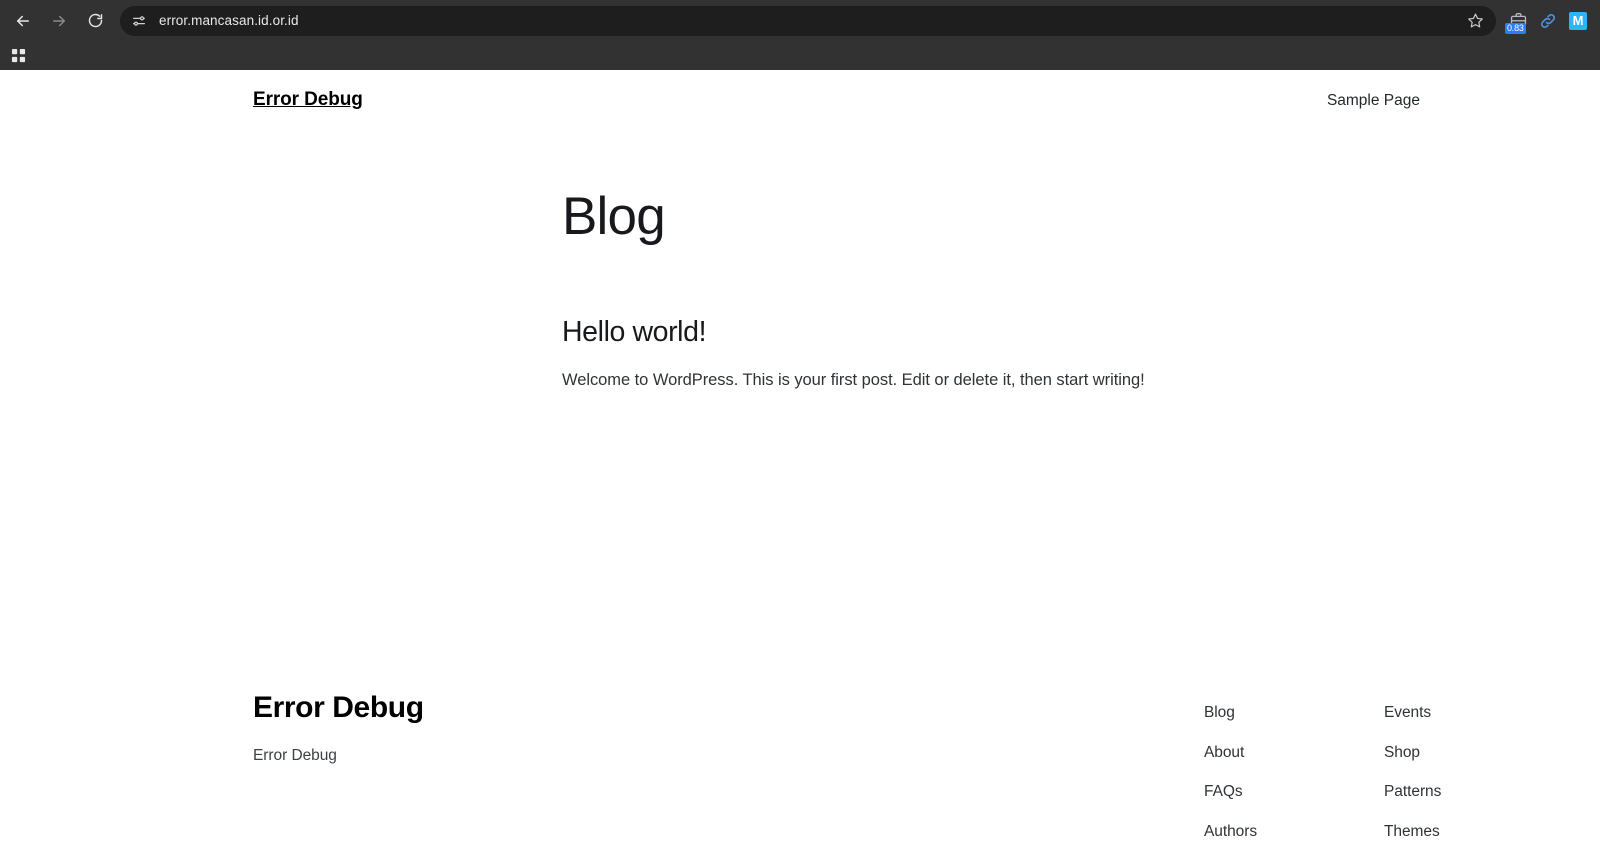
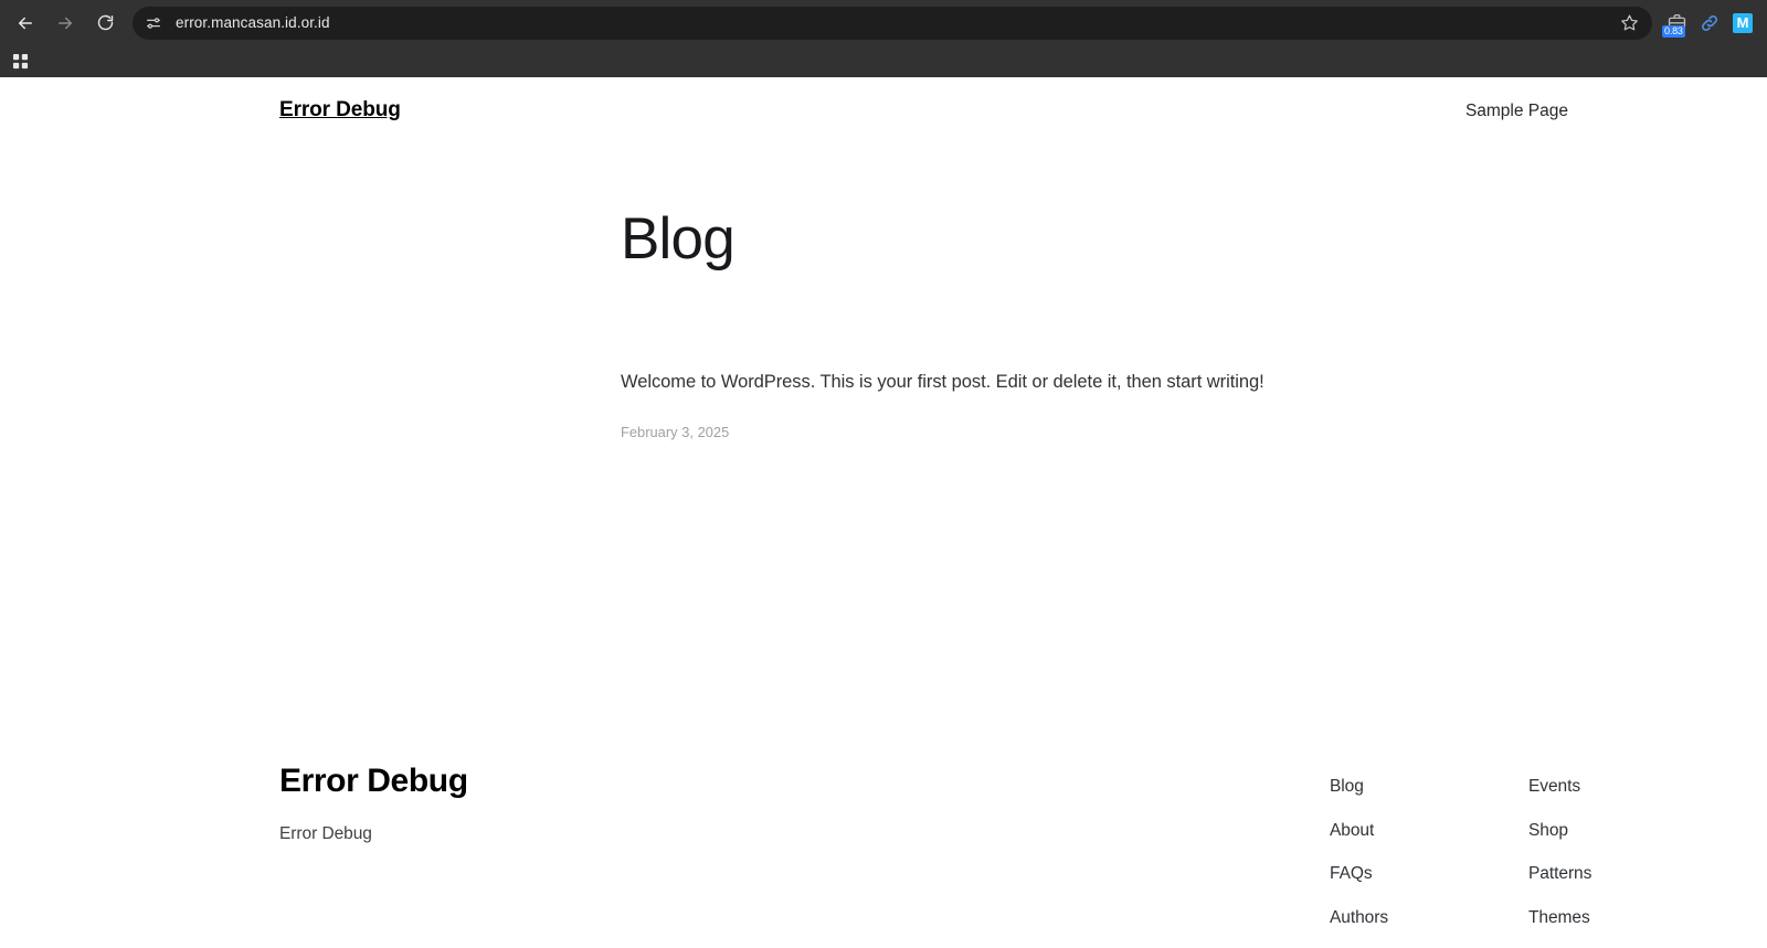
  error.mancasan.id.or.id
  0.83
  M
  Error Debug
  Sample Page
  Blog
- Hello world!
  Welcome to WordPress. This is your first post. Edit or delete it, then start writing!
+ February 3, 2025
  Error Debug
  Error Debug
  Blog
  About
  FAQs
  Authors
  Events
  Shop
  Patterns
  Themes
